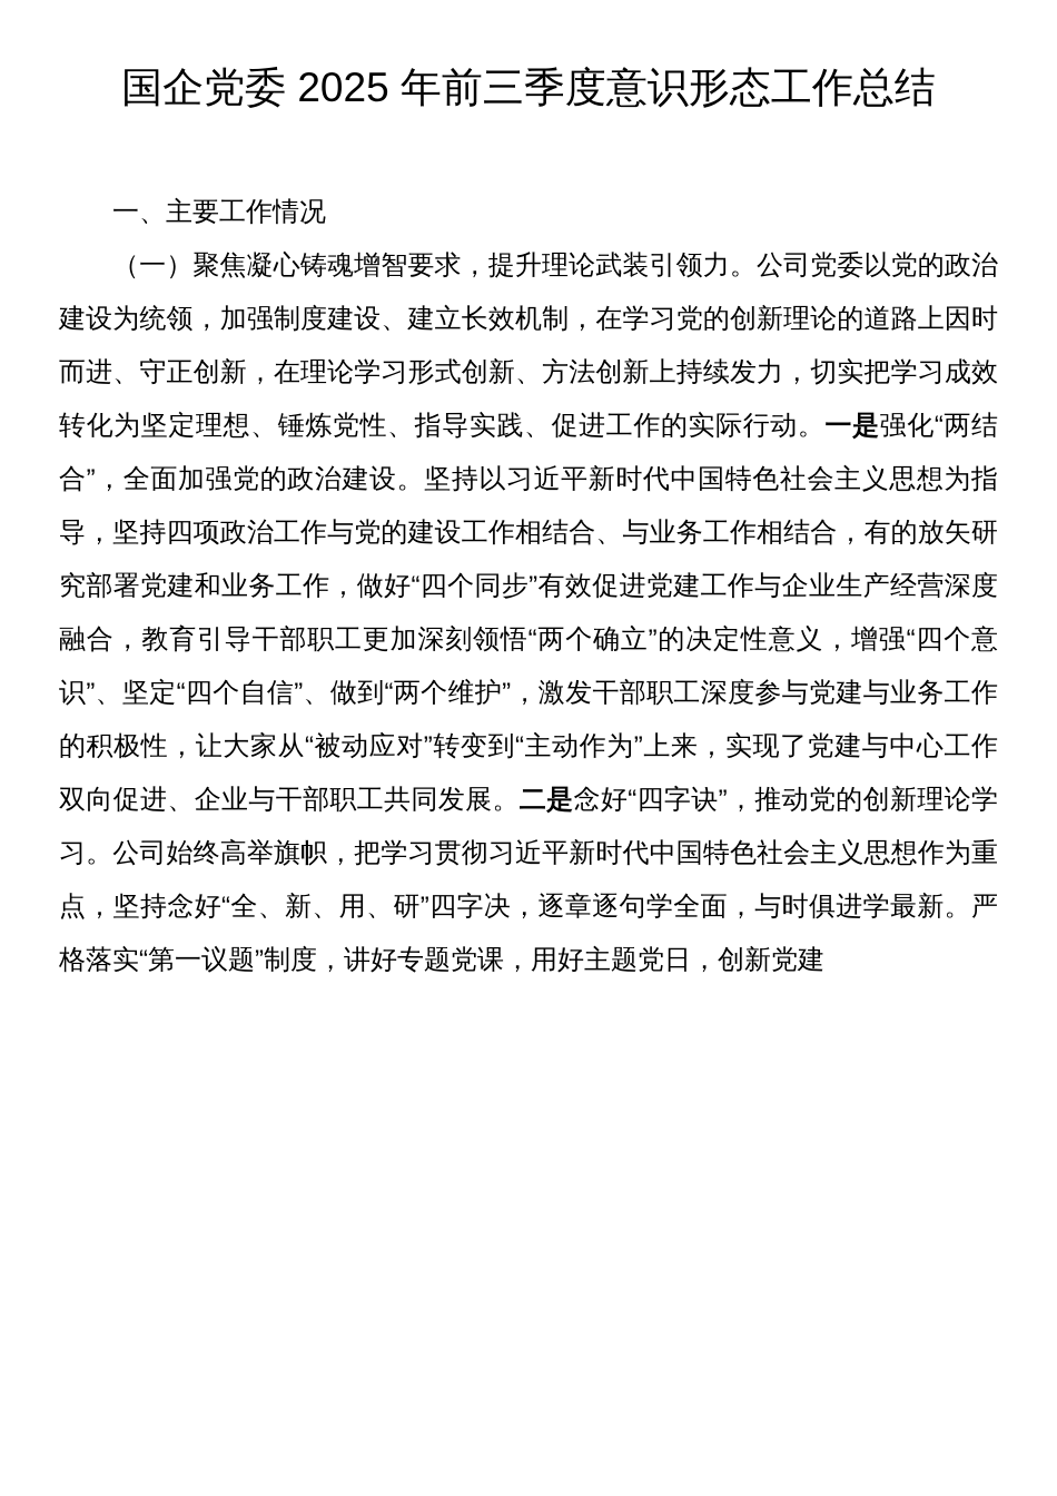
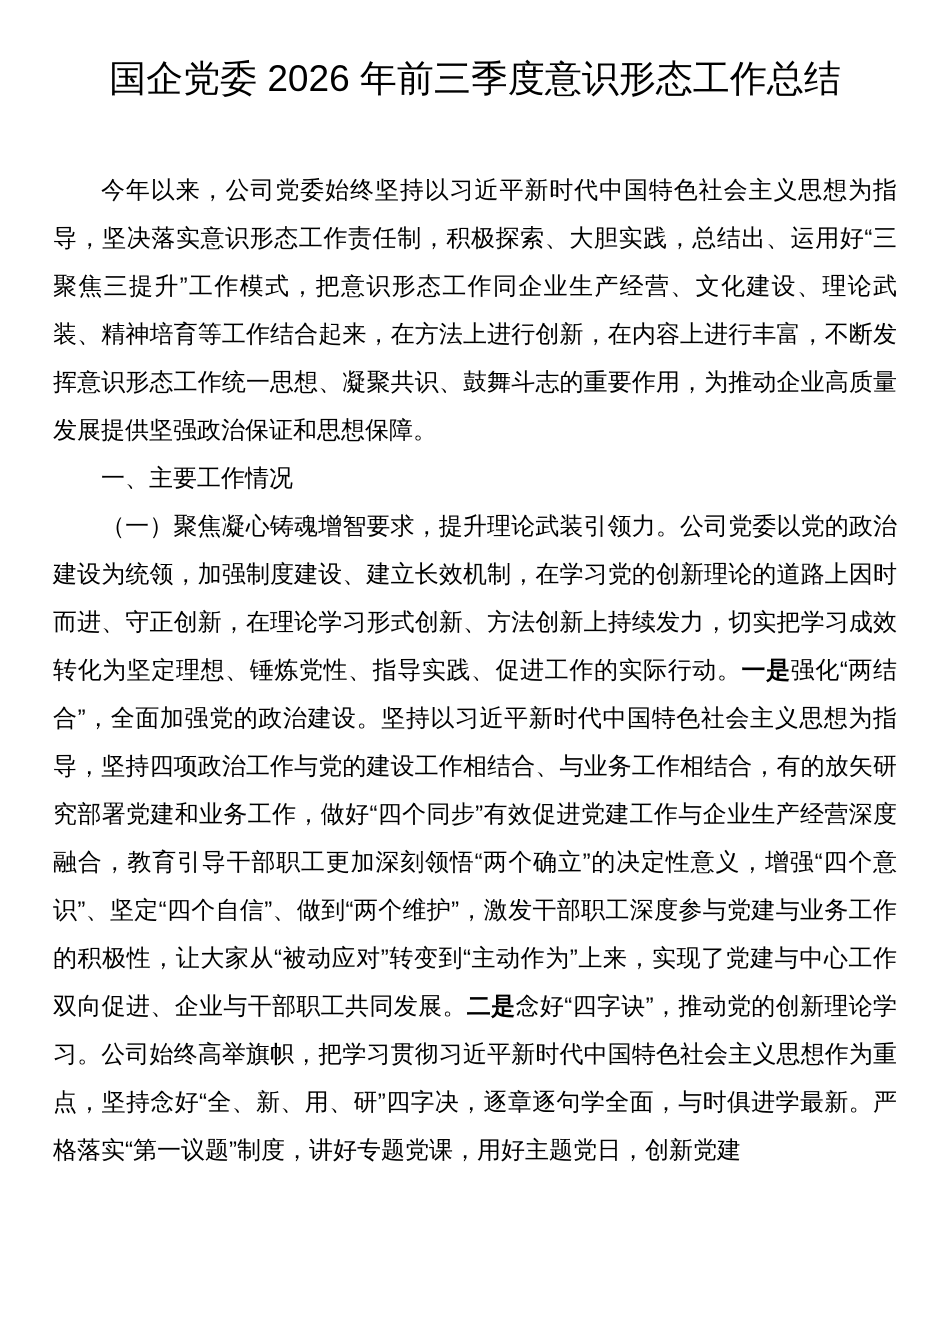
- 国企党委 2025 年前三季度意识形态工作总结
+ 国企党委 2026 年前三季度意识形态工作总结
+ 今年以来，公司党委始终坚持以习近平新时代中国特色社会主义思想为指导，坚决落实意识形态工作责任制，积极探索、大胆实践，总结出、运用好“三聚焦三提升”工作模式，把意识形态工作同企业生产经营、文化建设、理论武装、精神培育等工作结合起来，在方法上进行创新，在内容上进行丰富，不断发挥意识形态工作统一思想、凝聚共识、鼓舞斗志的重要作用，为推动企业高质量发展提供坚强政治保证和思想保障。
  一、主要工作情况
  （一）聚焦凝心铸魂增智要求，提升理论武装引领力。公司党委以党的政治建设为统领，加强制度建设、建立长效机制，在学习党的创新理论的道路上因时而进、守正创新，在理论学习形式创新、方法创新上持续发力，切实把学习成效转化为坚定理想、锤炼党性、指导实践、促进工作的实际行动。一是强化“两结合”，全面加强党的政治建设。坚持以习近平新时代中国特色社会主义思想为指导，坚持四项政治工作与党的建设工作相结合、与业务工作相结合，有的放矢研究部署党建和业务工作，做好“四个同步”有效促进党建工作与企业生产经营深度融合，教育引导干部职工更加深刻领悟“两个确立”的决定性意义，增强“四个意识”、坚定“四个自信”、做到“两个维护”，激发干部职工深度参与党建与业务工作的积极性，让大家从“被动应对”转变到“主动作为”上来，实现了党建与中心工作双向促进、企业与干部职工共同发展。二是念好“四字诀”，推动党的创新理论学习。公司始终高举旗帜，把学习贯彻习近平新时代中国特色社会主义思想作为重点，坚持念好“全、新、用、研”四字决，逐章逐句学全面，与时俱进学最新。严格落实“第一议题”制度，讲好专题党课，用好主题党日，创新党建
